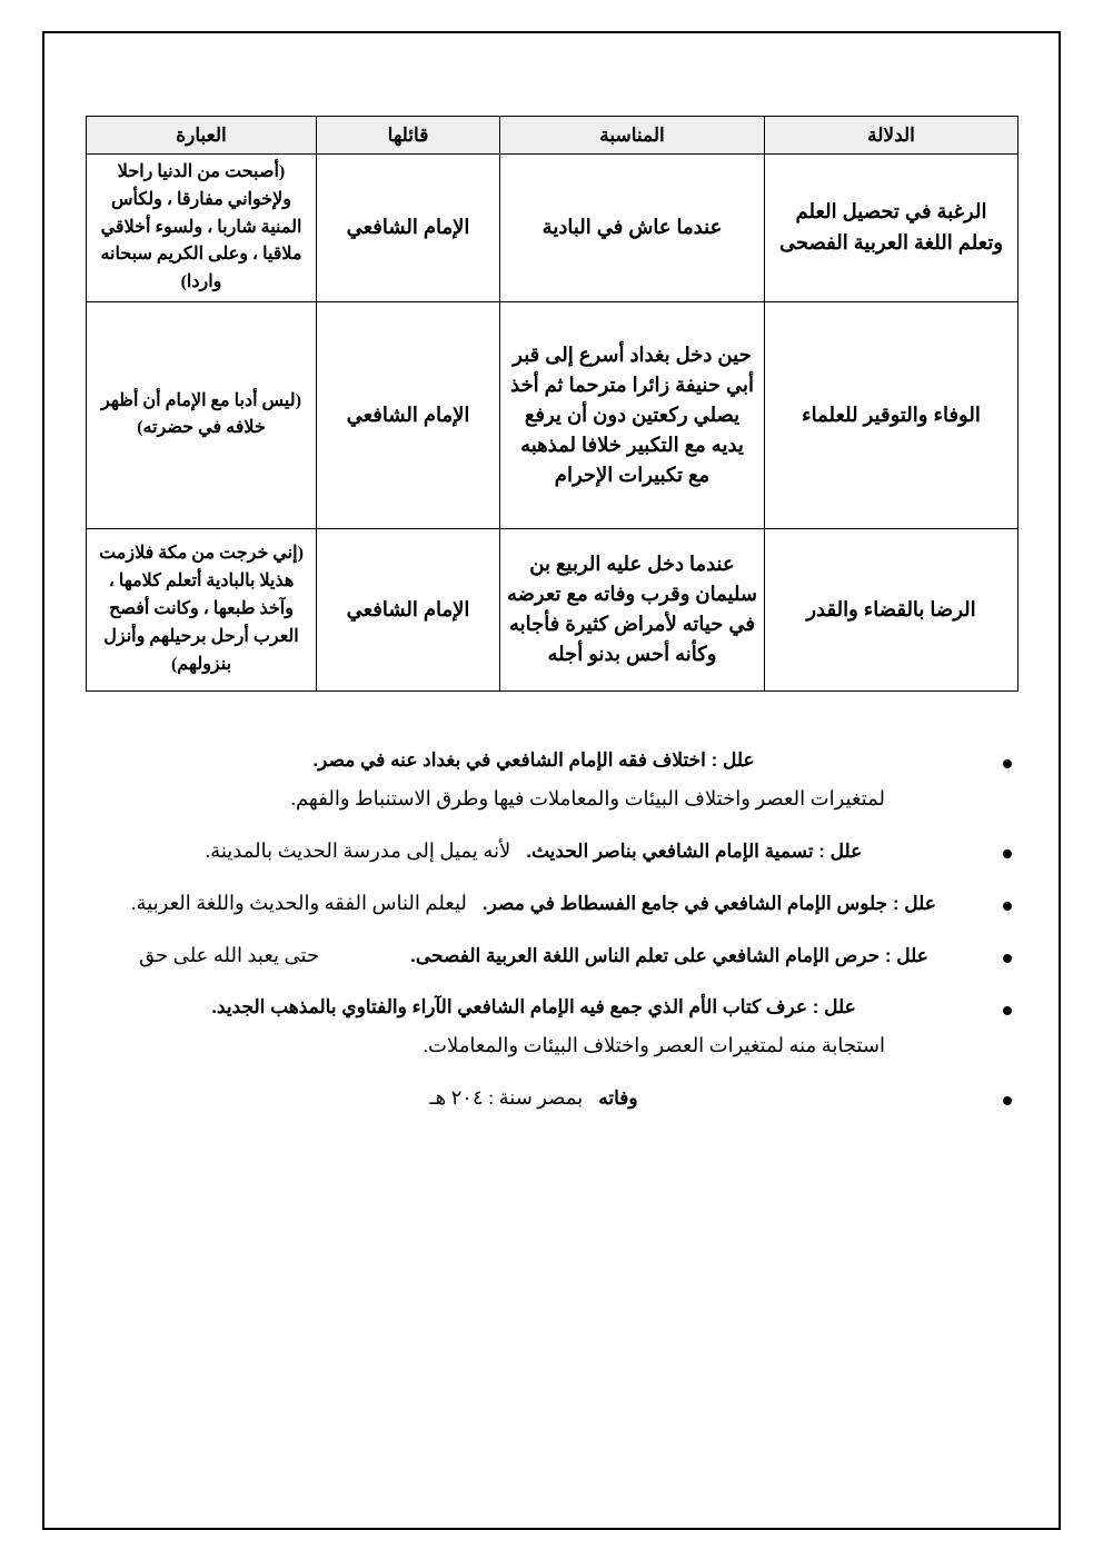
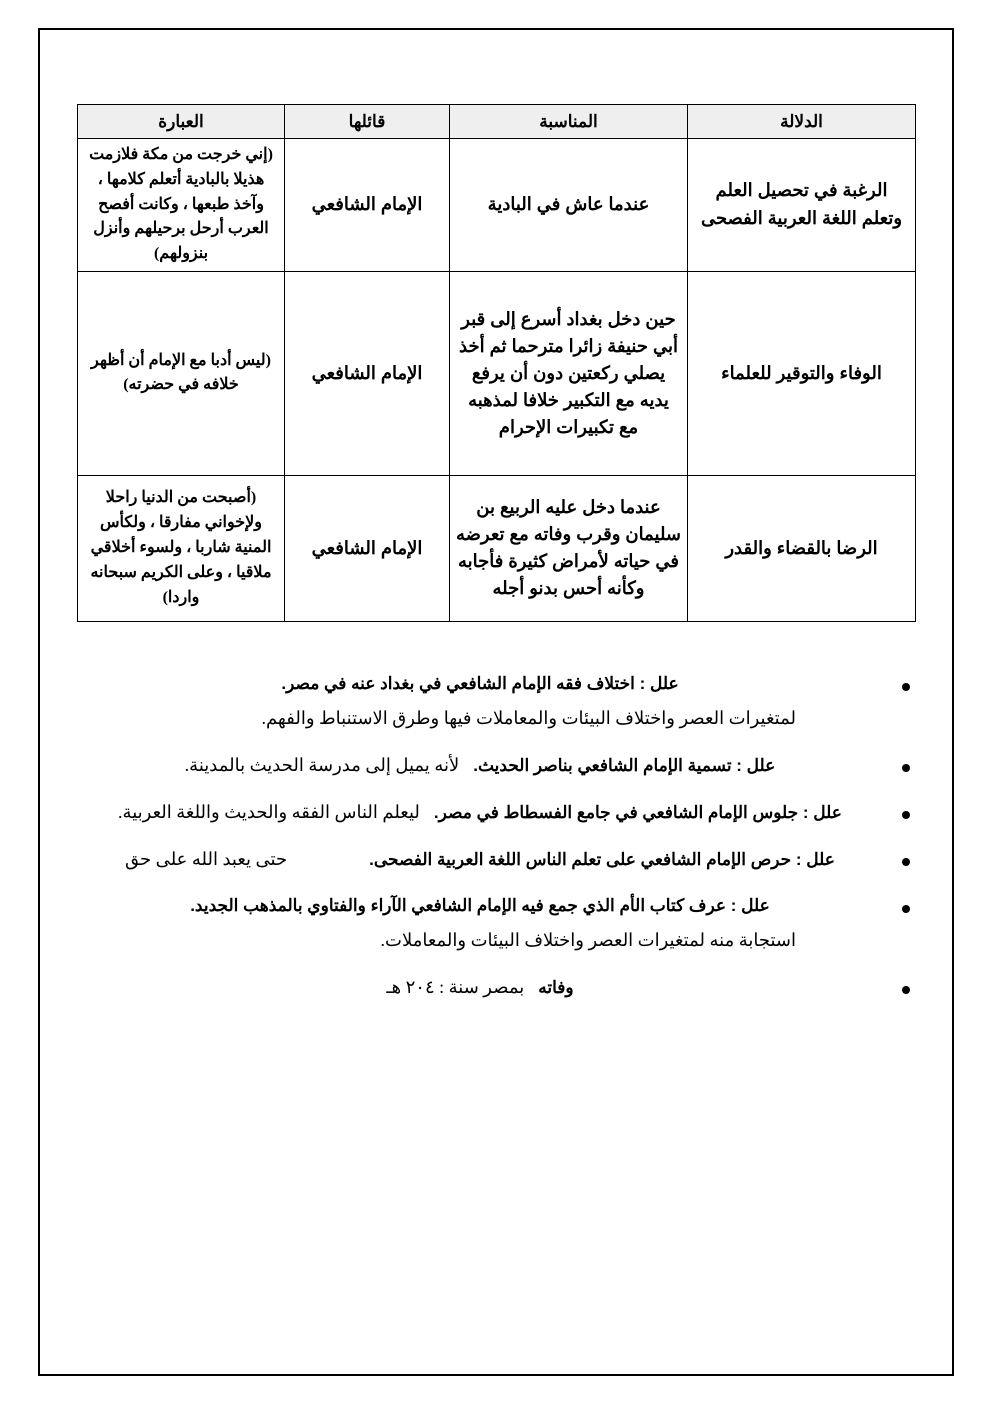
  الدلالة	المناسبة	قائلها	العبارة
- الرغبة في تحصيل العلم وتعلم اللغة العربية الفصحى	عندما عاش في البادية	الإمام الشافعي	(أصبحت من الدنيا راحلا ولإخواني مفارقا ، ولكأس المنية شاربا ، ولسوء أخلاقي ملاقيا ، وعلى الكريم سبحانه واردا)
+ الرغبة في تحصيل العلم وتعلم اللغة العربية الفصحى	عندما عاش في البادية	الإمام الشافعي	(إني خرجت من مكة فلازمت هذيلا بالبادية أتعلم كلامها ، وآخذ طبعها ، وكانت أفصح العرب أرحل برحيلهم وأنزل بنزولهم)
  الوفاء والتوقير للعلماء	حين دخل بغداد أسرع إلى قبر أبي حنيفة زائرا مترحما ثم أخذ يصلي ركعتين دون أن يرفع يديه مع التكبير خلافا لمذهبه مع تكبيرات الإحرام	الإمام الشافعي	(ليس أدبا مع الإمام أن أظهر خلافه في حضرته)
- الرضا بالقضاء والقدر	عندما دخل عليه الربيع بن سليمان وقرب وفاته مع تعرضه في حياته لأمراض كثيرة فأجابه وكأنه أحس بدنو أجله	الإمام الشافعي	(إني خرجت من مكة فلازمت هذيلا بالبادية أتعلم كلامها ، وآخذ طبعها ، وكانت أفصح العرب أرحل برحيلهم وأنزل بنزولهم)
+ الرضا بالقضاء والقدر	عندما دخل عليه الربيع بن سليمان وقرب وفاته مع تعرضه في حياته لأمراض كثيرة فأجابه وكأنه أحس بدنو أجله	الإمام الشافعي	(أصبحت من الدنيا راحلا ولإخواني مفارقا ، ولكأس المنية شاربا ، ولسوء أخلاقي ملاقيا ، وعلى الكريم سبحانه واردا)
  علل : اختلاف فقه الإمام الشافعي في بغداد عنه في مصر.
  لمتغيرات العصر واختلاف البيئات والمعاملات فيها وطرق الاستنباط والفهم.
  علل : تسمية الإمام الشافعي بناصر الحديث. لأنه يميل إلى مدرسة الحديث بالمدينة.
  علل : جلوس الإمام الشافعي في جامع الفسطاط في مصر. ليعلم الناس الفقه والحديث واللغة العربية.
  علل : حرص الإمام الشافعي على تعلم الناس اللغة العربية الفصحى. حتى يعبد الله على حق
  علل : عرف كتاب الأم الذي جمع فيه الإمام الشافعي الآراء والفتاوي بالمذهب الجديد.
  استجابة منه لمتغيرات العصر واختلاف البيئات والمعاملات.
  وفاته بمصر سنة : ٢٠٤ هـ
